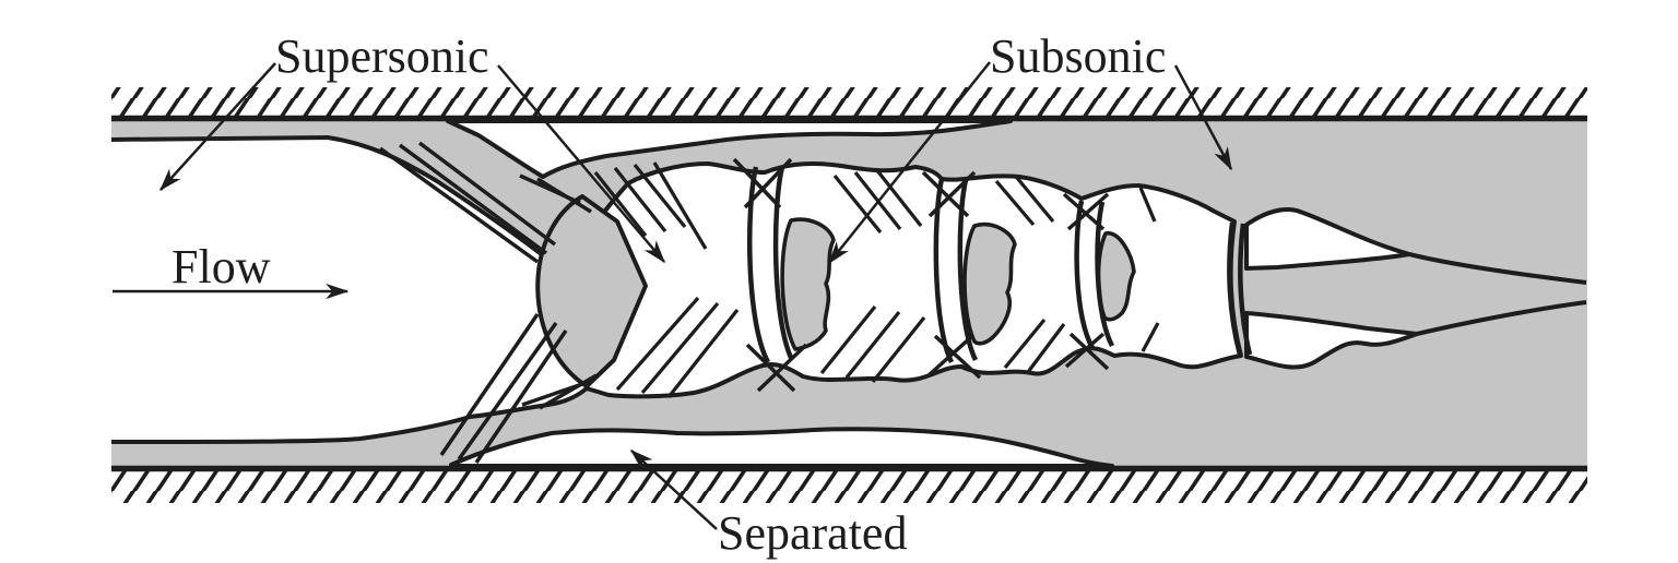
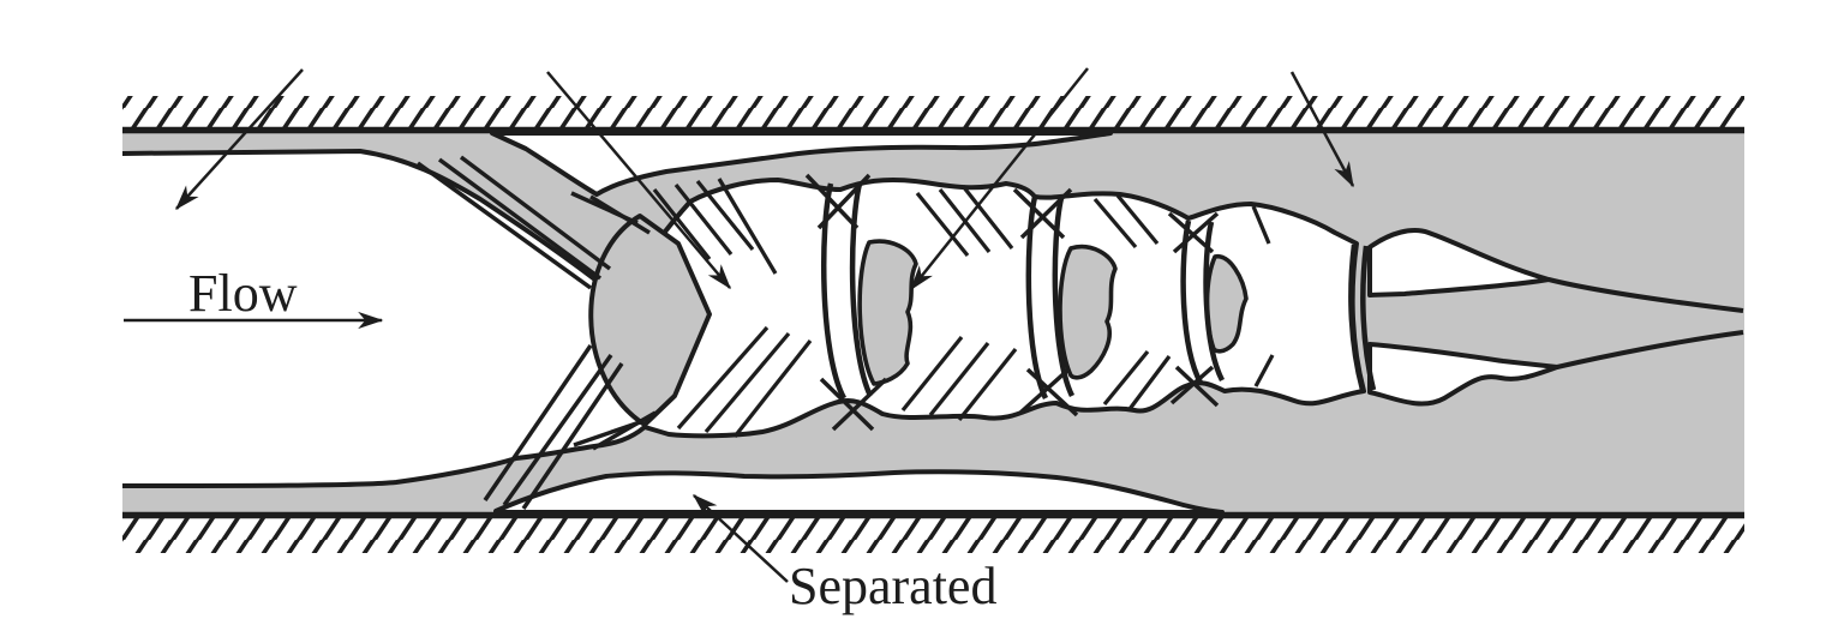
- Supersonic
- Subsonic
  Flow
  Separated
